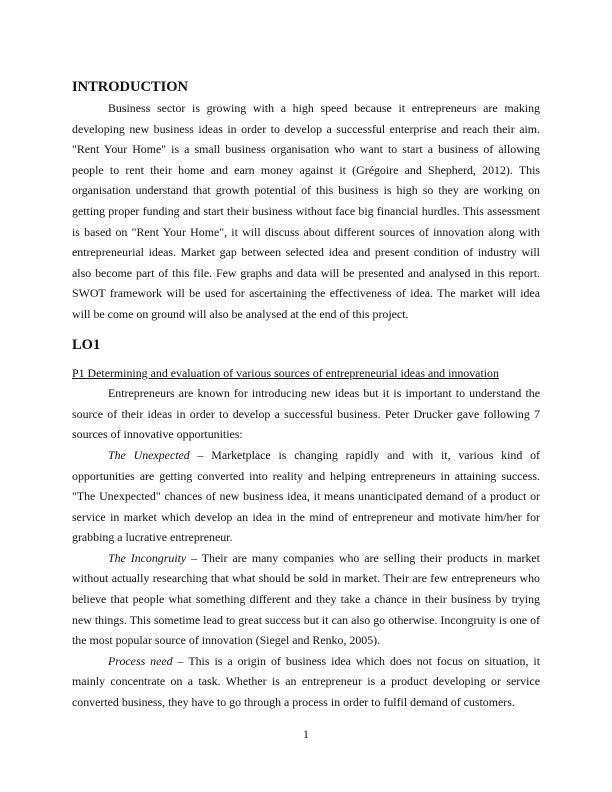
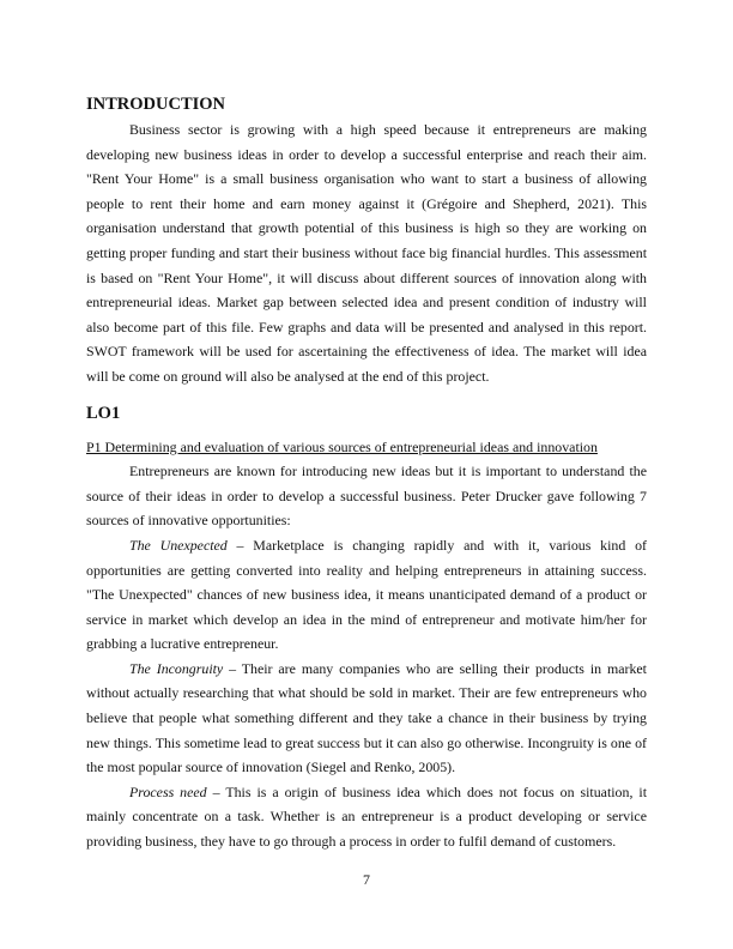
  INTRODUCTION
- Business sector is growing with a high speed because it entrepreneurs are making developing new business ideas in order to develop a successful enterprise and reach their aim. "Rent Your Home" is a small business organisation who want to start a business of allowing people to rent their home and earn money against it (Grégoire and Shepherd, 2012). This organisation understand that growth potential of this business is high so they are working on getting proper funding and start their business without face big financial hurdles. This assessment is based on "Rent Your Home", it will discuss about different sources of innovation along with entrepreneurial ideas. Market gap between selected idea and present condition of industry will also become part of this file. Few graphs and data will be presented and analysed in this report. SWOT framework will be used for ascertaining the effectiveness of idea. The market will idea will be come on ground will also be analysed at the end of this project.
+ Business sector is growing with a high speed because it entrepreneurs are making developing new business ideas in order to develop a successful enterprise and reach their aim. "Rent Your Home" is a small business organisation who want to start a business of allowing people to rent their home and earn money against it (Grégoire and Shepherd, 2021). This organisation understand that growth potential of this business is high so they are working on getting proper funding and start their business without face big financial hurdles. This assessment is based on "Rent Your Home", it will discuss about different sources of innovation along with entrepreneurial ideas. Market gap between selected idea and present condition of industry will also become part of this file. Few graphs and data will be presented and analysed in this report. SWOT framework will be used for ascertaining the effectiveness of idea. The market will idea will be come on ground will also be analysed at the end of this project.
  LO1
  P1 Determining and evaluation of various sources of entrepreneurial ideas and innovation
  Entrepreneurs are known for introducing new ideas but it is important to understand the source of their ideas in order to develop a successful business. Peter Drucker gave following 7 sources of innovative opportunities:
  The Unexpected – Marketplace is changing rapidly and with it, various kind of opportunities are getting converted into reality and helping entrepreneurs in attaining success. "The Unexpected" chances of new business idea, it means unanticipated demand of a product or service in market which develop an idea in the mind of entrepreneur and motivate him/her for grabbing a lucrative entrepreneur.
  The Incongruity – Their are many companies who are selling their products in market without actually researching that what should be sold in market. Their are few entrepreneurs who believe that people what something different and they take a chance in their business by trying new things. This sometime lead to great success but it can also go otherwise. Incongruity is one of the most popular source of innovation (Siegel and Renko, 2005).
- Process need – This is a origin of business idea which does not focus on situation, it mainly concentrate on a task. Whether is an entrepreneur is a product developing or service converted business, they have to go through a process in order to fulfil demand of customers.
+ Process need – This is a origin of business idea which does not focus on situation, it mainly concentrate on a task. Whether is an entrepreneur is a product developing or service providing business, they have to go through a process in order to fulfil demand of customers.
- 1
+ 7
